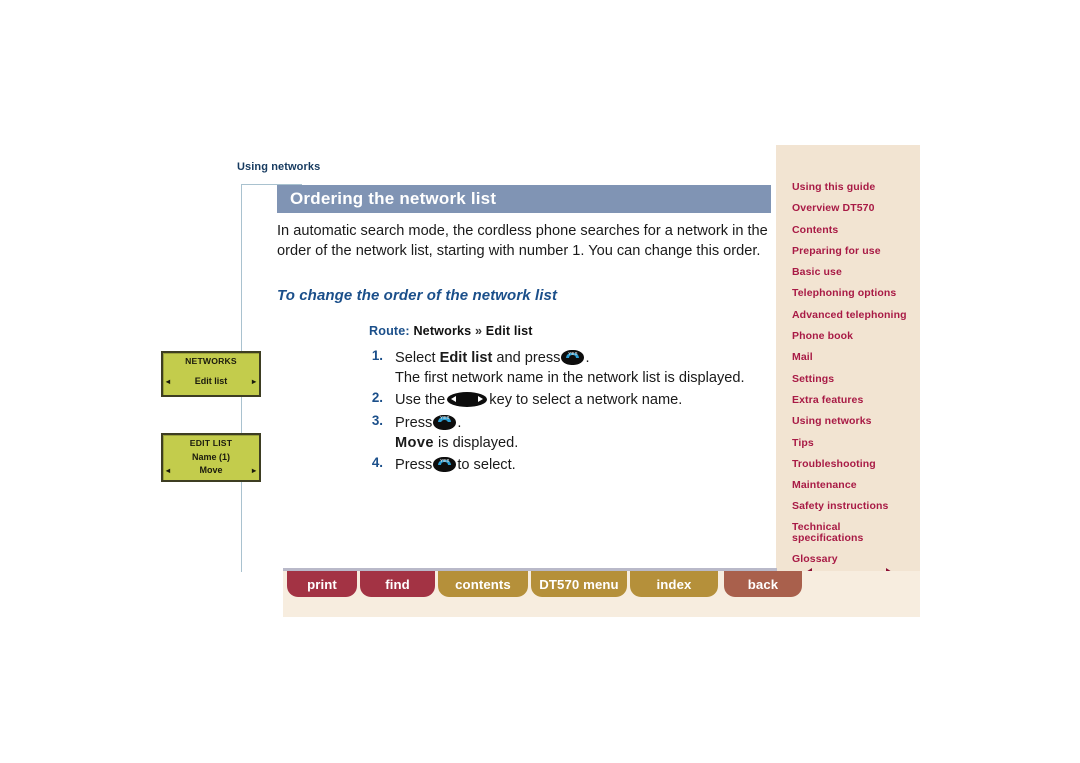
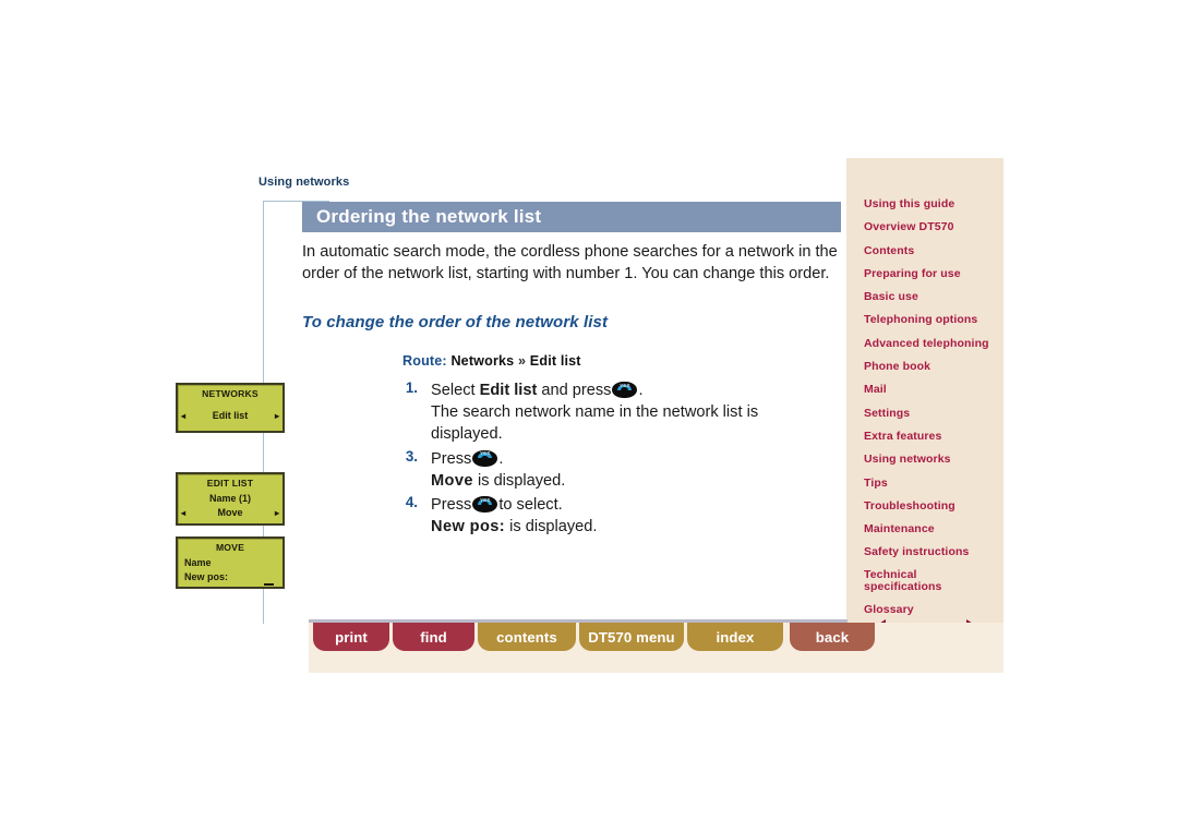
  Using networks
  Ordering the network list
  In automatic search mode, the cordless phone searches for a network in the order of the network list, starting with number 1. You can change this order.
  To change the order of the network list
  Route: Networks » Edit list
  1.
  Select Edit list and press
  .
- The first network name in the network list is displayed.
+ The search network name in the network list is displayed.
- 2.
- Use the key to select a network name.
  3.
  Press
  .
  Move is displayed.
  4.
  Press
  to select.
+ New pos: is displayed.
  NETWORKS
  ◂
  Edit list
  ▸
  EDIT LIST
  Name (1)
  ◂
  Move
  ▸
+ MOVE
+ Name
+ New pos:
  Using this guide
  Overview DT570
  Contents
  Preparing for use
  Basic use
  Telephoning options
  Advanced telephoning
  Phone book
  Mail
  Settings
  Extra features
  Using networks
  Tips
  Troubleshooting
  Maintenance
  Safety instructions
  Technical
  specifications
  Glossary
  print
  find
  contents
  DT570 menu
  index
  back
